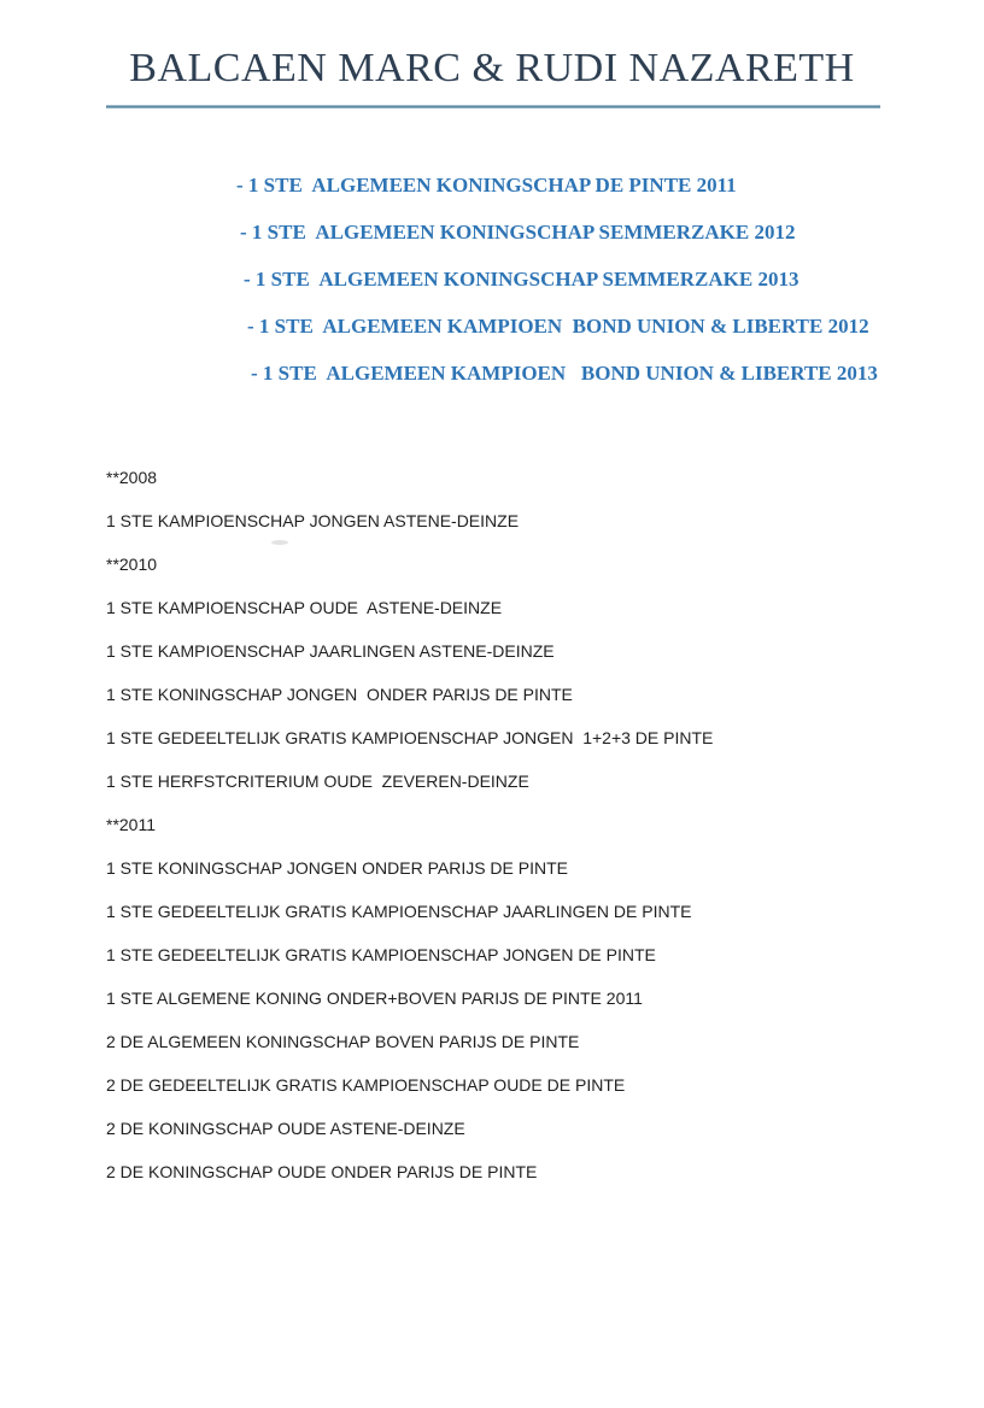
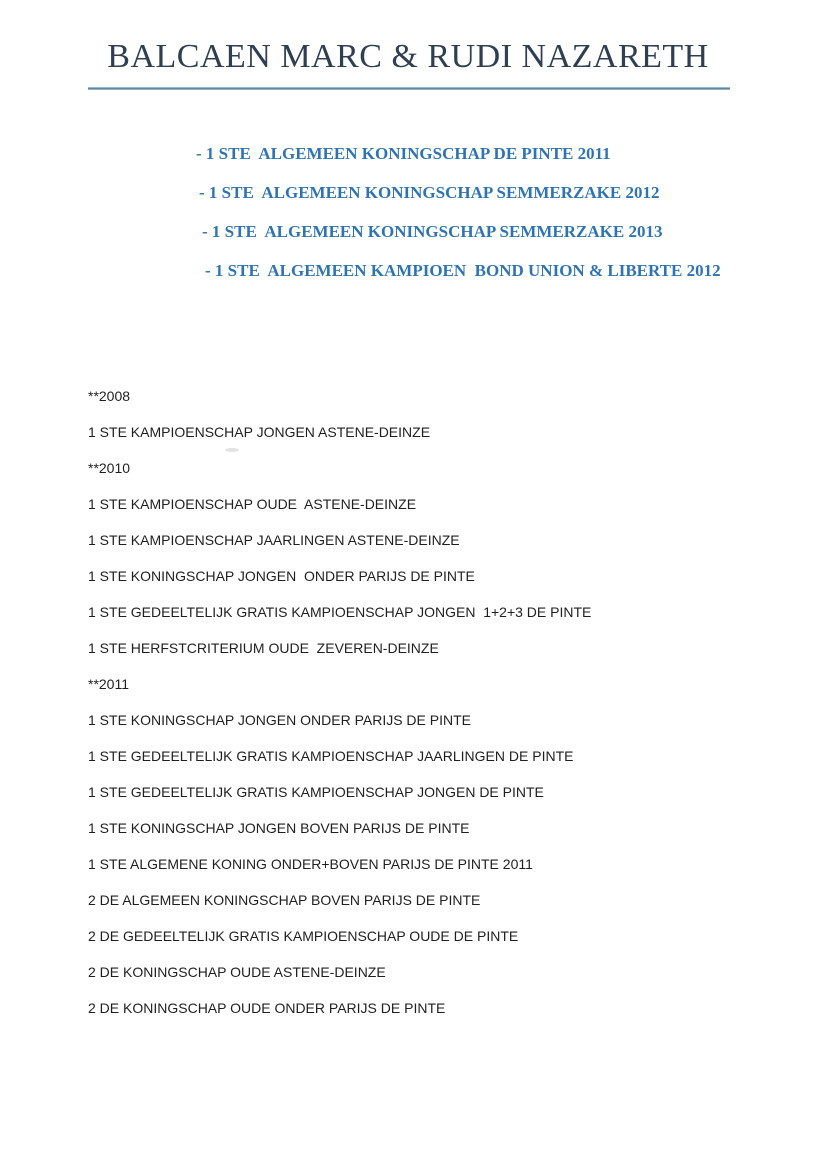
  BALCAEN MARC & RUDI NAZARETH
  - 1 STE ALGEMEEN KONINGSCHAP DE PINTE 2011
  - 1 STE ALGEMEEN KONINGSCHAP SEMMERZAKE 2012
  - 1 STE ALGEMEEN KONINGSCHAP SEMMERZAKE 2013
  - 1 STE ALGEMEEN KAMPIOEN BOND UNION & LIBERTE 2012
- - 1 STE ALGEMEEN KAMPIOEN BOND UNION & LIBERTE 2013
  **2008
  1 STE KAMPIOENSCHAP JONGEN ASTENE-DEINZE
  **2010
  1 STE KAMPIOENSCHAP OUDE ASTENE-DEINZE
  1 STE KAMPIOENSCHAP JAARLINGEN ASTENE-DEINZE
  1 STE KONINGSCHAP JONGEN ONDER PARIJS DE PINTE
  1 STE GEDEELTELIJK GRATIS KAMPIOENSCHAP JONGEN 1+2+3 DE PINTE
  1 STE HERFSTCRITERIUM OUDE ZEVEREN-DEINZE
  **2011
  1 STE KONINGSCHAP JONGEN ONDER PARIJS DE PINTE
  1 STE GEDEELTELIJK GRATIS KAMPIOENSCHAP JAARLINGEN DE PINTE
  1 STE GEDEELTELIJK GRATIS KAMPIOENSCHAP JONGEN DE PINTE
+ 1 STE KONINGSCHAP JONGEN BOVEN PARIJS DE PINTE
  1 STE ALGEMENE KONING ONDER+BOVEN PARIJS DE PINTE 2011
  2 DE ALGEMEEN KONINGSCHAP BOVEN PARIJS DE PINTE
  2 DE GEDEELTELIJK GRATIS KAMPIOENSCHAP OUDE DE PINTE
  2 DE KONINGSCHAP OUDE ASTENE-DEINZE
  2 DE KONINGSCHAP OUDE ONDER PARIJS DE PINTE
